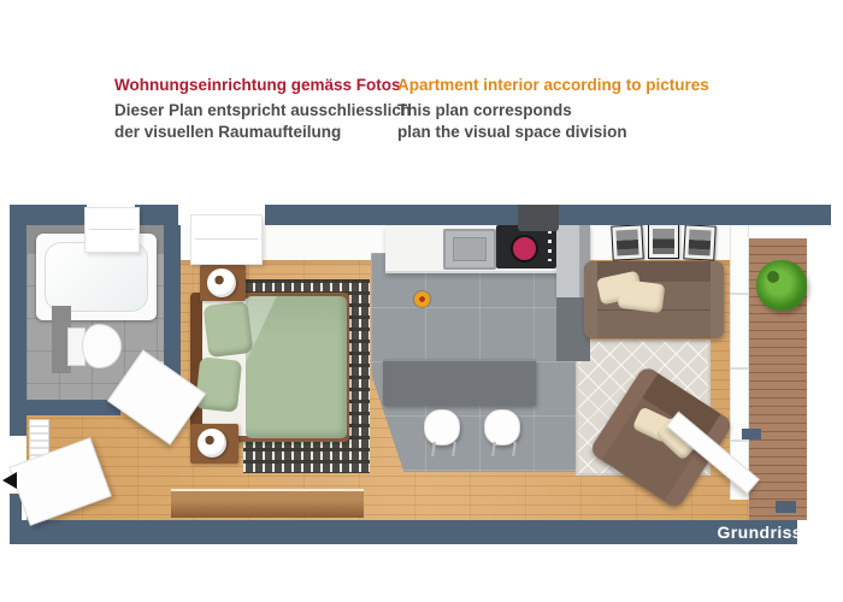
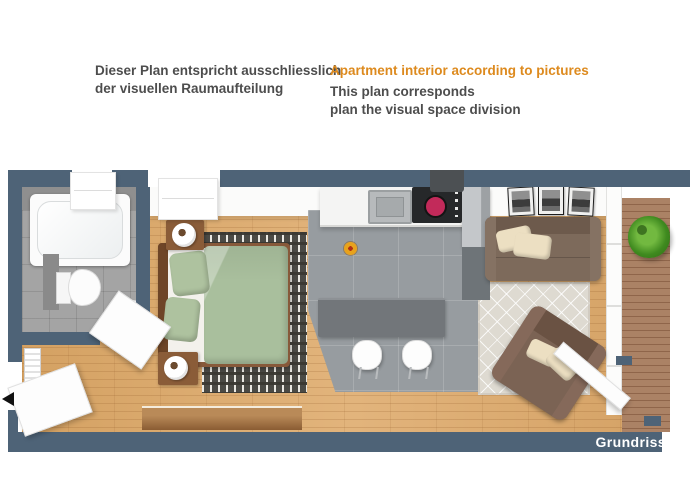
- Wohnungseinrichtung gemäss Fotos
  Dieser Plan entspricht ausschliesslich
  der visuellen Raumaufteilung
  Apartment interior according to pictures
  This plan corresponds
  plan the visual space division
  Grundriss
